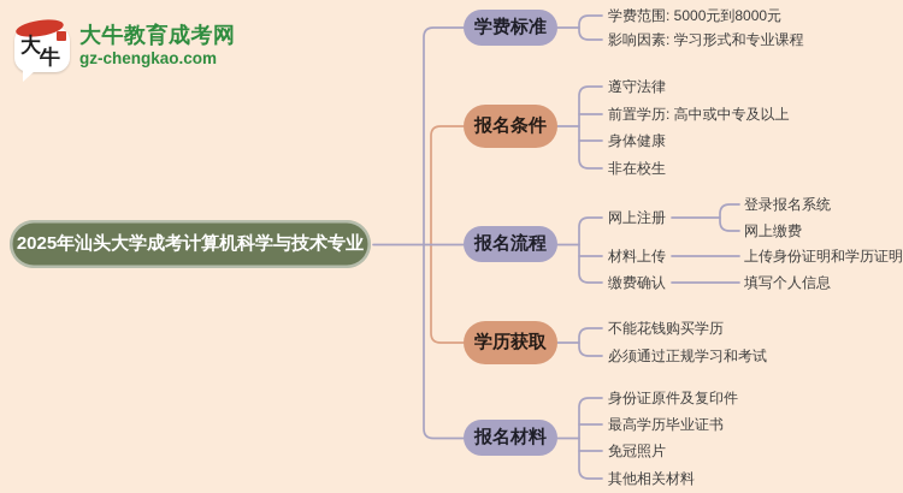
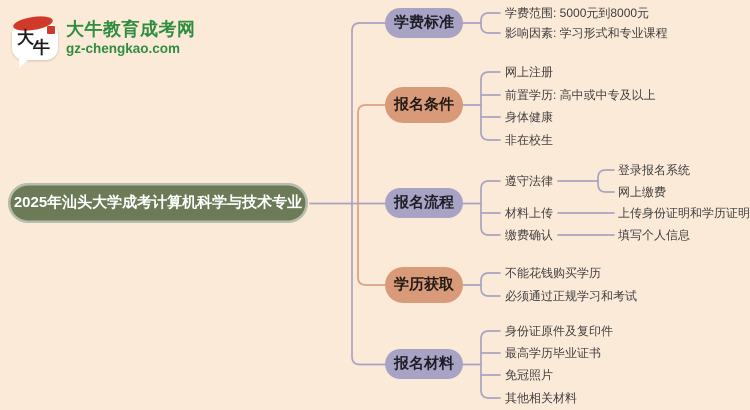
  大
  牛
  大牛教育成考网
  gz-chengkao.com
  2025年汕头大学成考计算机科学与技术专业
  学费标准
  报名条件
  报名流程
  学历获取
  报名材料
  学费范围: 5000元到8000元
  影响因素: 学习形式和专业课程
- 遵守法律
+ 网上注册
  前置学历: 高中或中专及以上
  身体健康
  非在校生
- 网上注册
+ 遵守法律
  材料上传
  缴费确认
  登录报名系统
  网上缴费
  上传身份证明和学历证明
  填写个人信息
  不能花钱购买学历
  必须通过正规学习和考试
  身份证原件及复印件
  最高学历毕业证书
  免冠照片
  其他相关材料
